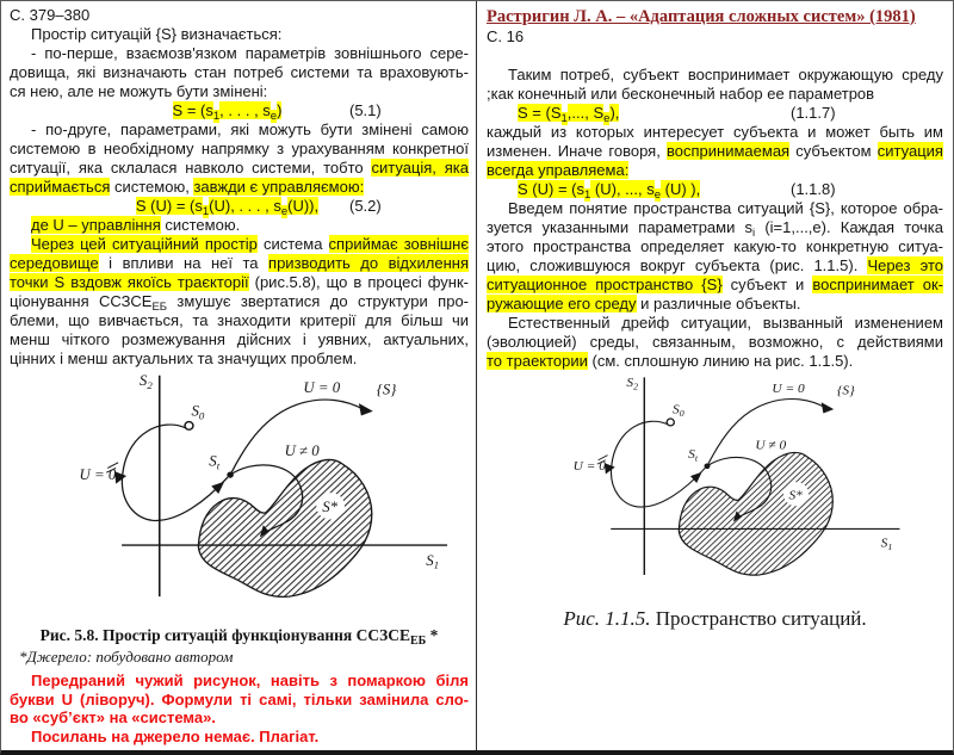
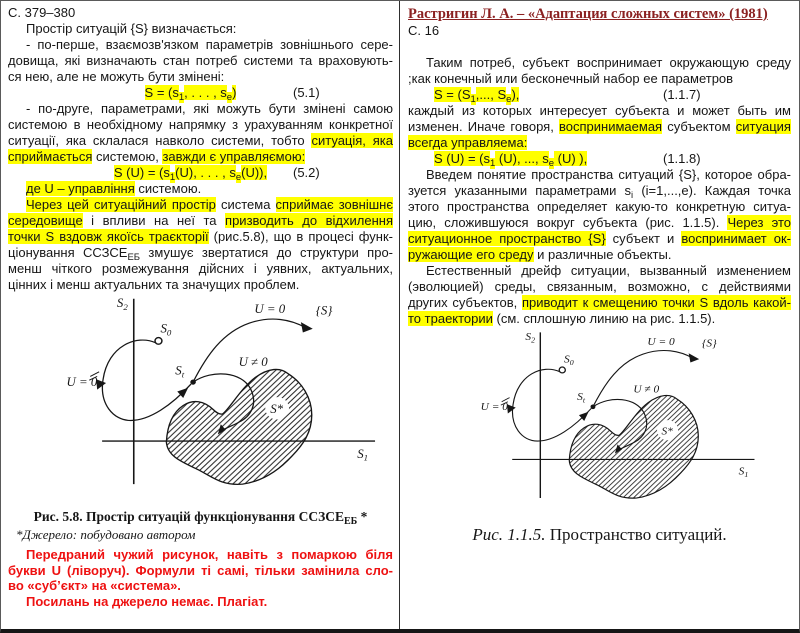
  С. 379–380
  Простір ситуацій {S} визначається:
  - по-перше, взаємозв'язком параметрів зовнішнього сере-
  довища, які визначають стан потреб системи та враховують-
  ся нею, але не можуть бути змінені:
  S = (s1, . . . , se)
  (5.1)
  - по-друге, параметрами, які можуть бути змінені самою
  системою в необхідному напрямку з урахуванням конкретної
  ситуації, яка склалася навколо системи, тобто ситуація, яка
  сприймається системою, завжди є управляємою:
  S (U) = (s1(U), . . . , se(U)),
  (5.2)
  де U – управління системою.
  Через цей ситуаційний простір система сприймає зовнішнє
  середовище і впливи на неї та призводить до відхилення
  точки S вздовж якоїсь траєкторії (рис.5.8), що в процесі функ-
  ціонування ССЗСЕЕБ змушує звертатися до структури про-
- блеми, що вивчається, та знаходити критерії для більш чи
  менш чіткого розмежування дійсних і уявних, актуальних,
  цінних і менш актуальних та значущих проблем.
  S2
  S1
  S0
  St
  U = 0
  U = 0
  U ≠ 0
  {S}
  S*
  Рис. 5.8. Простір ситуацій функціонування ССЗСЕЕБ *
  *Джерело: побудовано автором
  Передраний чужий рисунок, навіть з помаркою біля
  букви U (ліворуч). Формули ті самі, тільки замінила сло-
  во «суб’єкт» на «система».
  Посилань на джерело немає. Плагіат.
  Растригин Л. А. – «Адаптация сложных систем» (1981)
  С. 16
  Таким потреб, субъект воспринимает окружающую среду
  ;как конечный или бесконечный набор ее параметров
  S = (S1,..., Se),
  (1.1.7)
  каждый из которых интересует субъекта и может быть им
  изменен. Иначе говоря, воспринимаемая субъектом ситуация
  всегда управляема:
  S (U) = (s1 (U), ..., se (U) ),
  (1.1.8)
  Введем понятие пространства ситуаций {S}, которое обра-
  зуется указанными параметрами si (i=1,...,e). Каждая точка
  этого пространства определяет какую-то конкретную ситуа-
  цию, сложившуюся вокруг субъекта (рис. 1.1.5). Через это
  ситуационное пространство {S} субъект и воспринимает ок-
  ружающие его среду и различные объекты.
  Естественный дрейф ситуации, вызванный изменением
  (эволюцией) среды, связанным, возможно, с действиями
+ других субъектов, приводит к смещению точки S вдоль какой-
  то траектории (см. сплошную линию на рис. 1.1.5).
  S2
  S1
  S0
  St
  U = 0
  U = 0
  U ≠ 0
  {S}
  S*
  Рис. 1.1.5. Пространство ситуаций.
